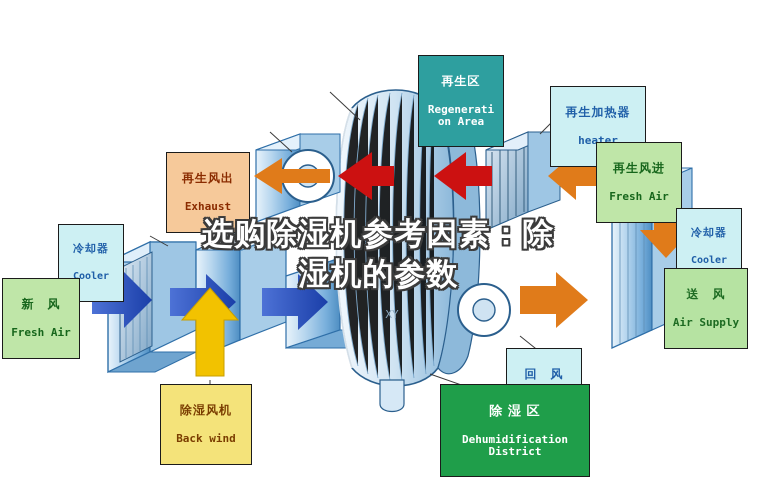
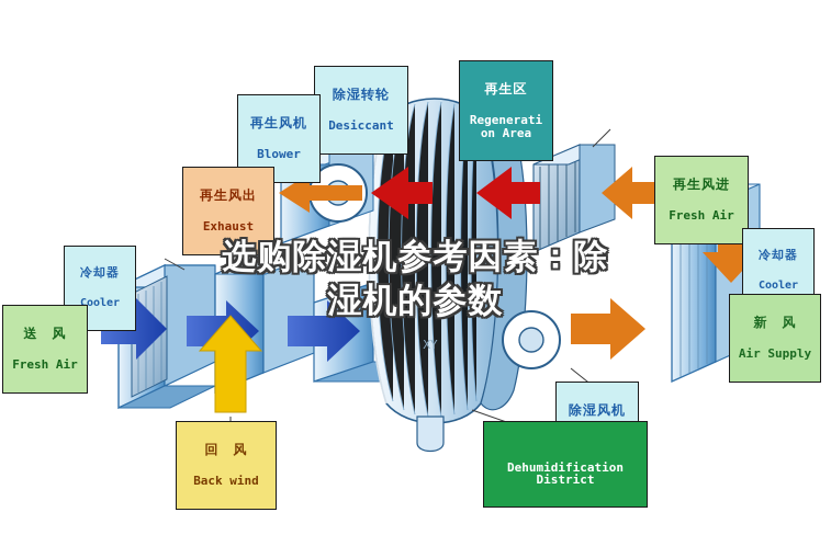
  XY
+ 除湿转轮
+ Desiccant
+ 再生风机
+ Blower
  再生区
  Regenerati
  on Area
- 再生加热器
- heater
  再生风出
  Exhaust
  再生风进
  Fresh Air
  冷却器
  Cooler
  冷却器
  Cooler
- 新 风
+ 送 风
  Fresh Air
- 送 风
+ 新 风
  Air Supply
- 除湿风机
+ 回 风
  Back wind
- 回 风
+ 除湿风机
- 除 湿 区
  Dehumidification
  District
  选购除湿机参考因素：除
  湿机的参数
